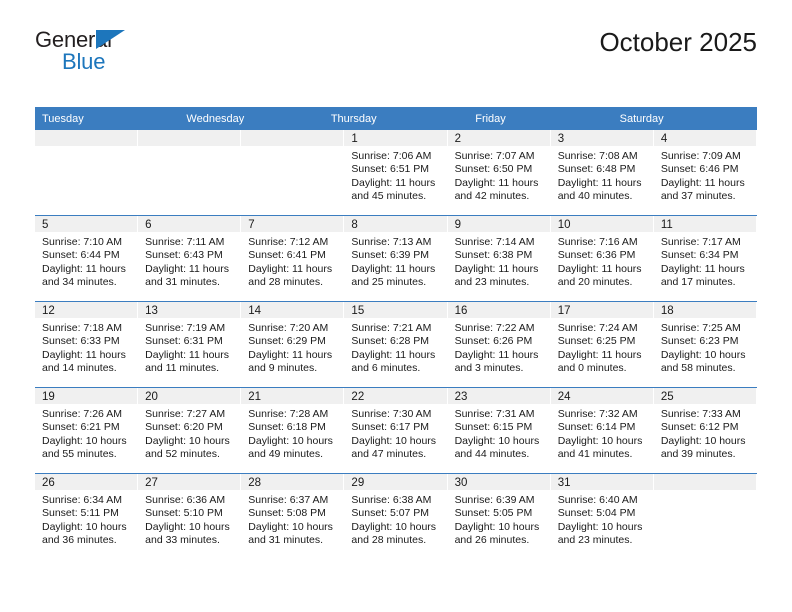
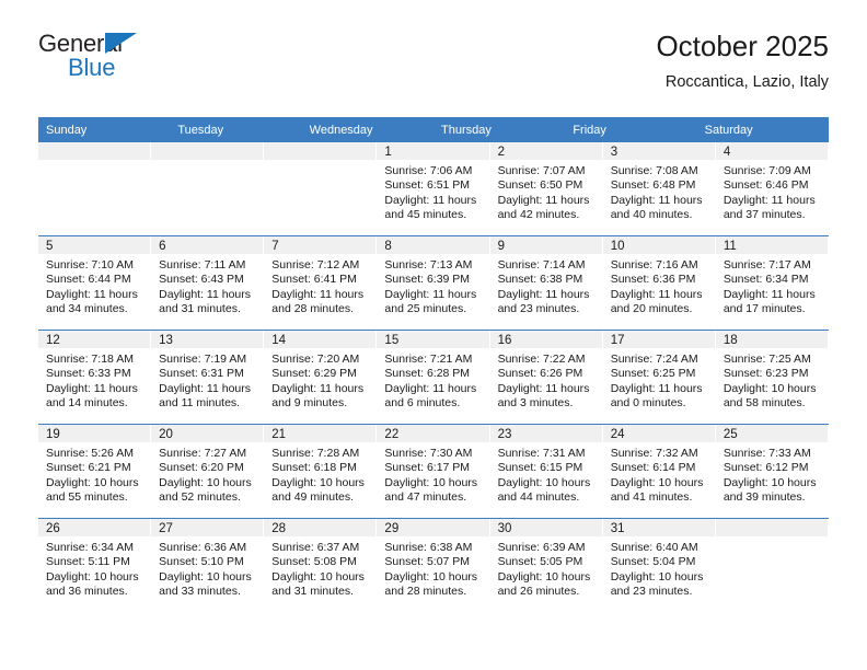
  General
  Blue
  October 2025
+ Roccantica, Lazio, Italy
+ Sunday
  Tuesday
  Wednesday
  Thursday
  Friday
  Saturday
  1
  Sunrise: 7:06 AM
  Sunset: 6:51 PM
  Daylight: 11 hours
  and 45 minutes.
  2
  Sunrise: 7:07 AM
  Sunset: 6:50 PM
  Daylight: 11 hours
  and 42 minutes.
  3
  Sunrise: 7:08 AM
  Sunset: 6:48 PM
  Daylight: 11 hours
  and 40 minutes.
  4
  Sunrise: 7:09 AM
  Sunset: 6:46 PM
  Daylight: 11 hours
  and 37 minutes.
  5
  Sunrise: 7:10 AM
  Sunset: 6:44 PM
  Daylight: 11 hours
  and 34 minutes.
  6
  Sunrise: 7:11 AM
  Sunset: 6:43 PM
  Daylight: 11 hours
  and 31 minutes.
  7
  Sunrise: 7:12 AM
  Sunset: 6:41 PM
  Daylight: 11 hours
  and 28 minutes.
  8
  Sunrise: 7:13 AM
  Sunset: 6:39 PM
  Daylight: 11 hours
  and 25 minutes.
  9
  Sunrise: 7:14 AM
  Sunset: 6:38 PM
  Daylight: 11 hours
  and 23 minutes.
  10
  Sunrise: 7:16 AM
  Sunset: 6:36 PM
  Daylight: 11 hours
  and 20 minutes.
  11
  Sunrise: 7:17 AM
  Sunset: 6:34 PM
  Daylight: 11 hours
  and 17 minutes.
  12
  Sunrise: 7:18 AM
  Sunset: 6:33 PM
  Daylight: 11 hours
  and 14 minutes.
  13
  Sunrise: 7:19 AM
  Sunset: 6:31 PM
  Daylight: 11 hours
  and 11 minutes.
  14
  Sunrise: 7:20 AM
  Sunset: 6:29 PM
  Daylight: 11 hours
  and 9 minutes.
  15
  Sunrise: 7:21 AM
  Sunset: 6:28 PM
  Daylight: 11 hours
  and 6 minutes.
  16
  Sunrise: 7:22 AM
  Sunset: 6:26 PM
  Daylight: 11 hours
  and 3 minutes.
  17
  Sunrise: 7:24 AM
  Sunset: 6:25 PM
  Daylight: 11 hours
  and 0 minutes.
  18
  Sunrise: 7:25 AM
  Sunset: 6:23 PM
  Daylight: 10 hours
  and 58 minutes.
  19
- Sunrise: 7:26 AM
+ Sunrise: 5:26 AM
  Sunset: 6:21 PM
  Daylight: 10 hours
  and 55 minutes.
  20
  Sunrise: 7:27 AM
  Sunset: 6:20 PM
  Daylight: 10 hours
  and 52 minutes.
  21
  Sunrise: 7:28 AM
  Sunset: 6:18 PM
  Daylight: 10 hours
  and 49 minutes.
  22
  Sunrise: 7:30 AM
  Sunset: 6:17 PM
  Daylight: 10 hours
  and 47 minutes.
  23
  Sunrise: 7:31 AM
  Sunset: 6:15 PM
  Daylight: 10 hours
  and 44 minutes.
  24
  Sunrise: 7:32 AM
  Sunset: 6:14 PM
  Daylight: 10 hours
  and 41 minutes.
  25
  Sunrise: 7:33 AM
  Sunset: 6:12 PM
  Daylight: 10 hours
  and 39 minutes.
  26
  Sunrise: 6:34 AM
  Sunset: 5:11 PM
  Daylight: 10 hours
  and 36 minutes.
  27
  Sunrise: 6:36 AM
  Sunset: 5:10 PM
  Daylight: 10 hours
  and 33 minutes.
  28
  Sunrise: 6:37 AM
  Sunset: 5:08 PM
  Daylight: 10 hours
  and 31 minutes.
  29
  Sunrise: 6:38 AM
  Sunset: 5:07 PM
  Daylight: 10 hours
  and 28 minutes.
  30
  Sunrise: 6:39 AM
  Sunset: 5:05 PM
  Daylight: 10 hours
  and 26 minutes.
  31
  Sunrise: 6:40 AM
  Sunset: 5:04 PM
  Daylight: 10 hours
  and 23 minutes.
